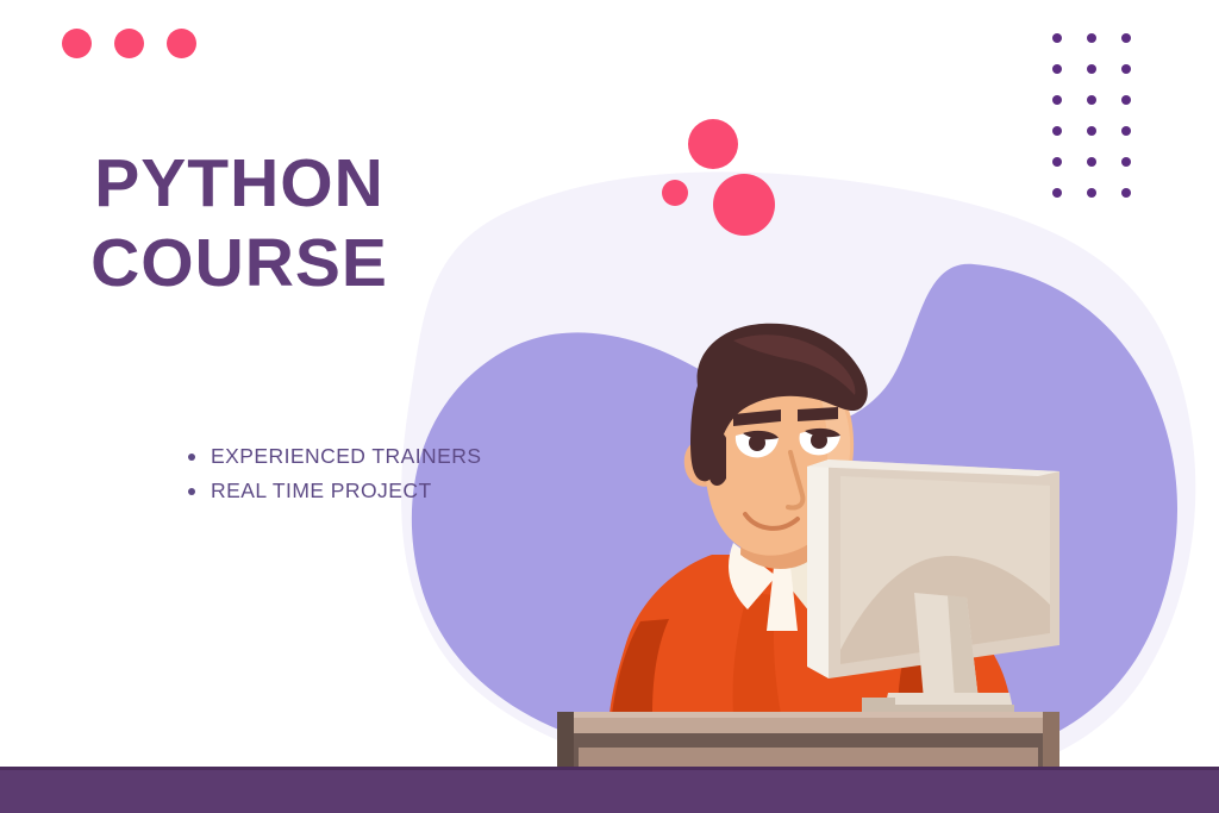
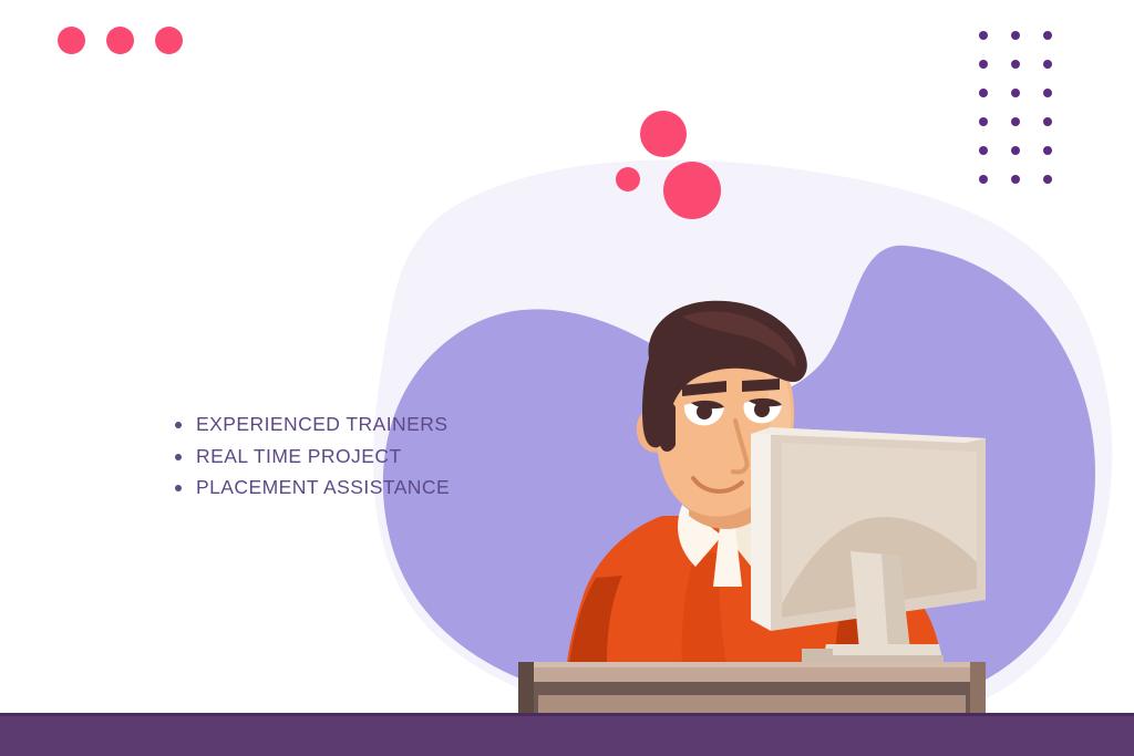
- PYTHON
- COURSE
  EXPERIENCED TRAINERS
  REAL TIME PROJECT
+ PLACEMENT ASSISTANCE
